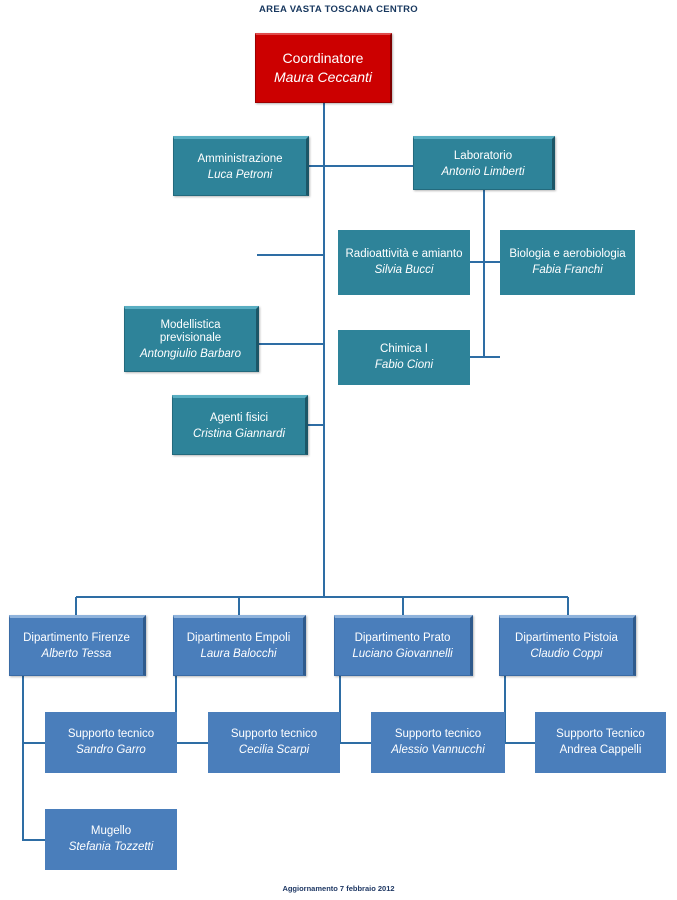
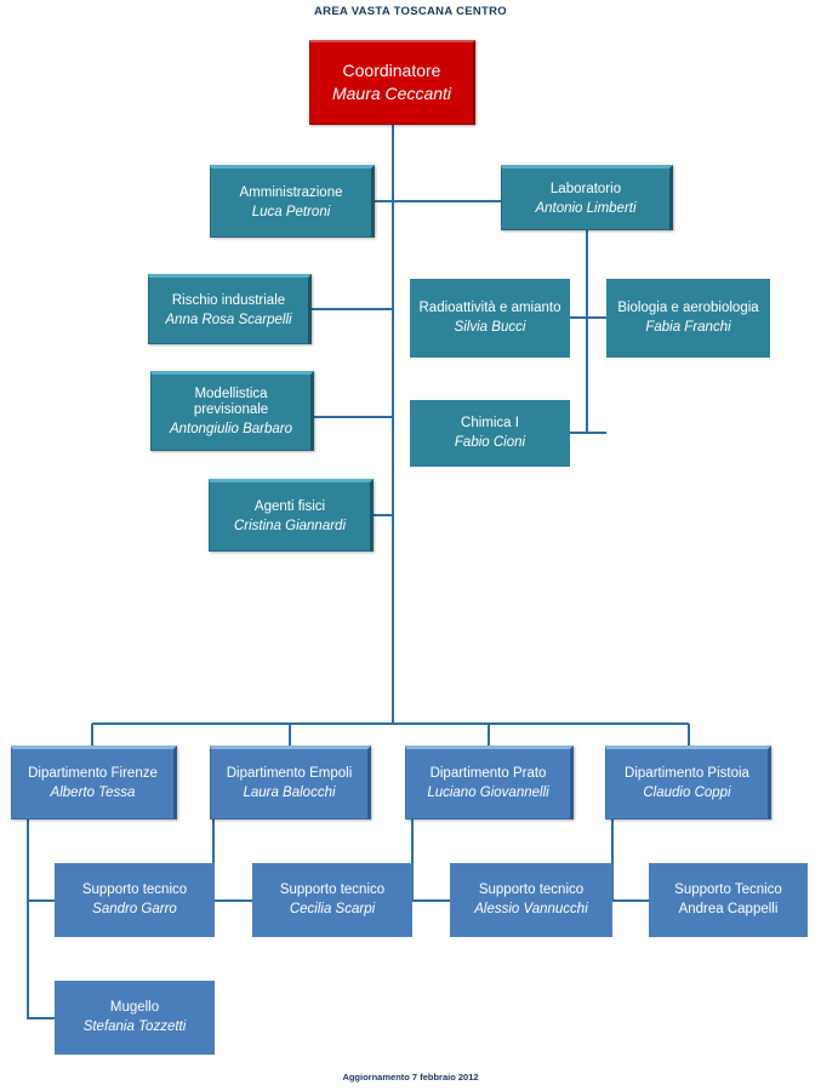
  AREA VASTA TOSCANA CENTRO
  Coordinatore
  Maura Ceccanti
  Amministrazione
  Luca Petroni
  Laboratorio
  Antonio Limberti
+ Rischio industriale
+ Anna Rosa Scarpelli
  Modellistica previsionale
  Antongiulio Barbaro
  Agenti fisici
  Cristina Giannardi
  Radioattività e amianto
  Silvia Bucci
  Biologia e aerobiologia
  Fabia Franchi
  Chimica I
  Fabio Cioni
  Dipartimento Firenze
  Alberto Tessa
  Dipartimento Empoli
  Laura Balocchi
  Dipartimento Prato
  Luciano Giovannelli
  Dipartimento Pistoia
  Claudio Coppi
  Supporto tecnico
  Sandro Garro
  Supporto tecnico
  Cecilia Scarpi
  Supporto tecnico
  Alessio Vannucchi
  Supporto Tecnico
  Andrea Cappelli
  Mugello
  Stefania Tozzetti
  Aggiornamento 7 febbraio 2012
